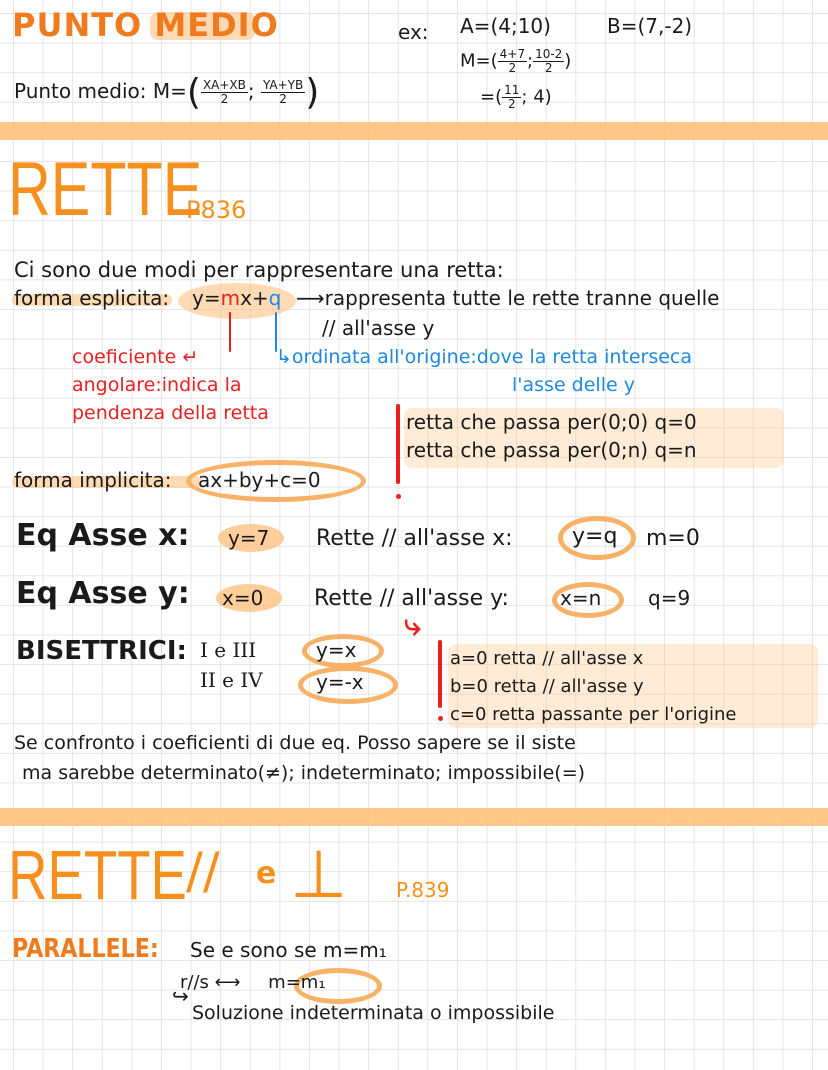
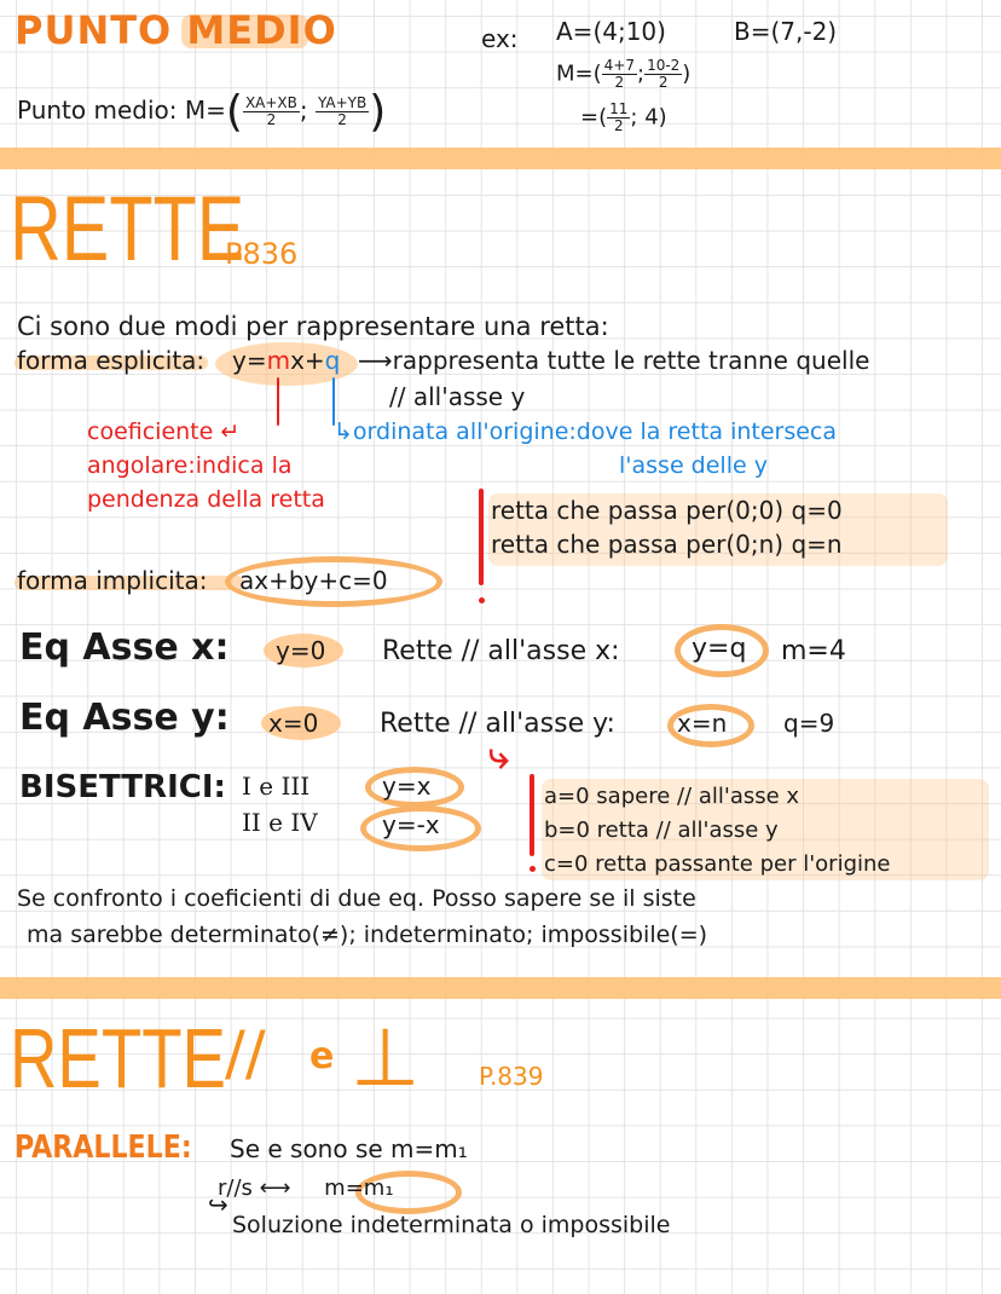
  PUNTO MEDIO
  Punto medio: M=(
  XA+XB
  2
  ;
  YA+YB
  2
  )
  ex:
  A=(4;10)
  B=(7,-2)
  M=(
  4+7
  2
  ;
  10-2
  2
  )
  =(
  11
  2
  ; 4)
  RETTE
  P836
  Ci sono due modi per rappresentare una retta:
  forma esplicita:
  y=mx+q
  ⟶rappresenta tutte le rette tranne quelle
  // all'asse y
  coeficiente ↵
  angolare:indica la
  pendenza della retta
  ↳ordinata all'origine:dove la retta interseca
  l'asse delle y
  retta che passa per(0;0) q=0
  retta che passa per(0;n) q=n
  forma implicita:
  ax+by+c=0
  Eq Asse x:
- y=7
+ y=0
  Rette // all'asse x:
  y=q
- m=0
+ m=4
  Eq Asse y:
  x=0
  Rette // all'asse y:
  x=n
  q=9
  BISETTRICI:
  I e III
  II e IV
  y=x
  y=-x
  ⤷
- a=0 retta // all'asse x
+ a=0 sapere // all'asse x
  b=0 retta // all'asse y
  c=0 retta passante per l'origine
  Se confronto i coeficienti di due eq. Posso sapere se il siste
  ma sarebbe determinato(≠); indeterminato; impossibile(=)
  RETTE
  //
  e
  ⊥
  P.839
  PARALLELE:
  Se e sono se m=m₁
  r//s ⟷ m=m₁
  ↪
  Soluzione indeterminata o impossibile
